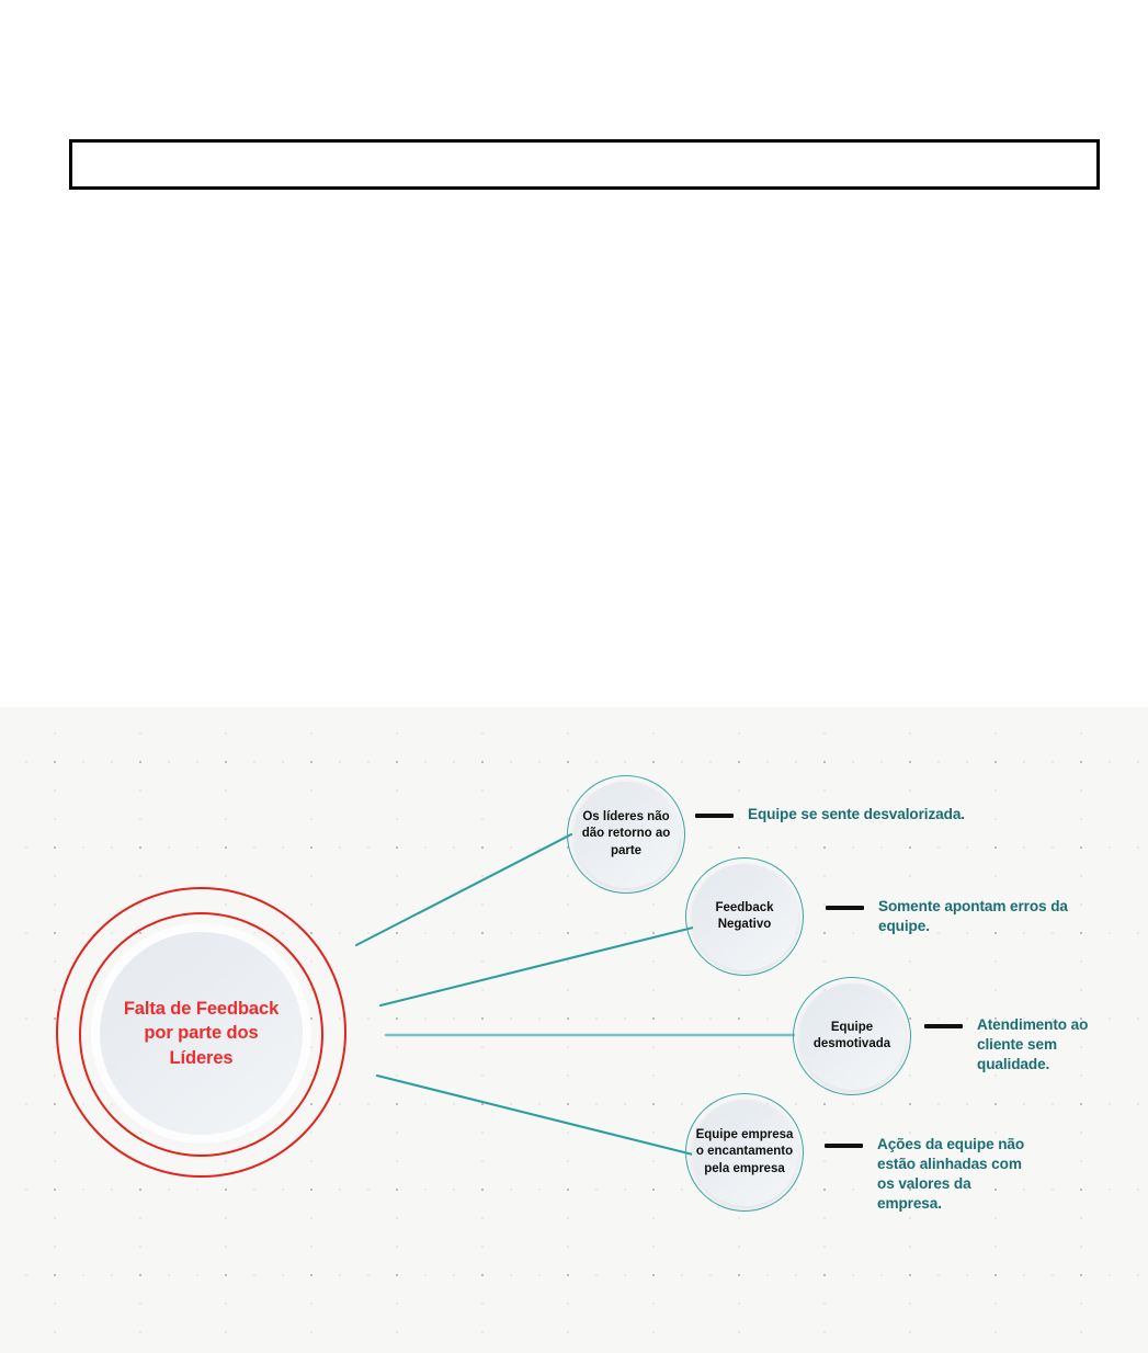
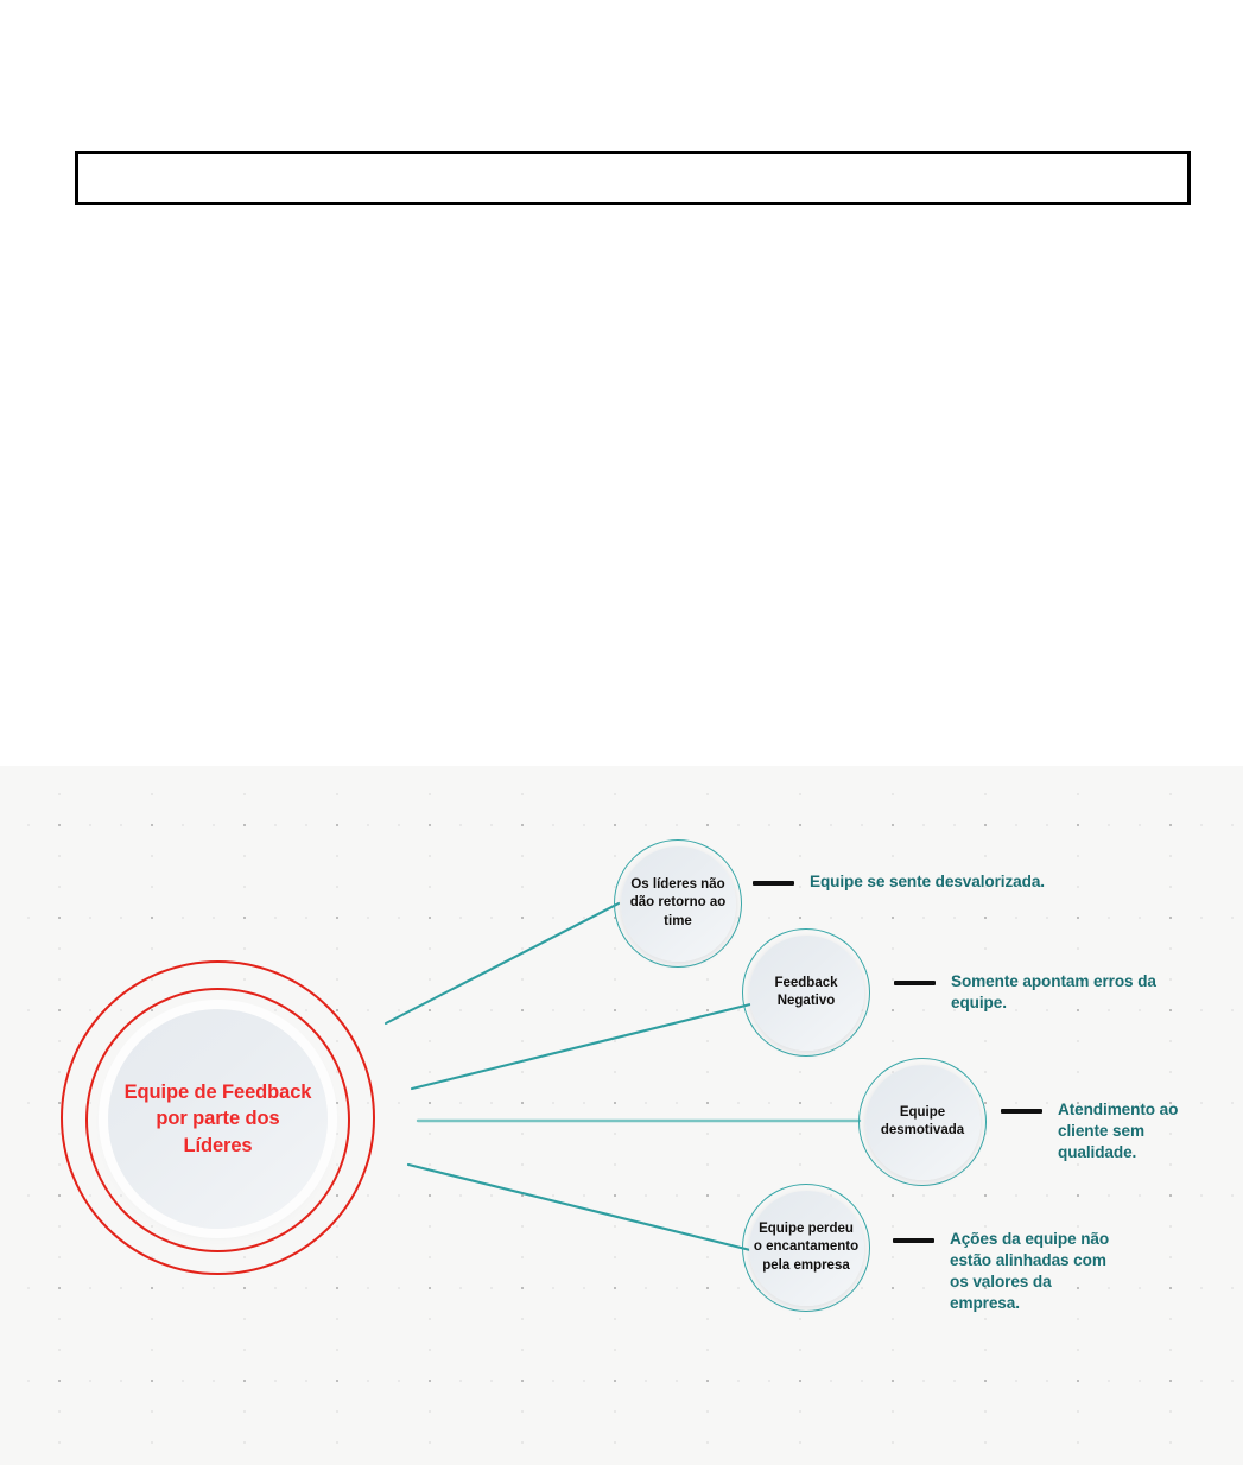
- Falta de Feedback por parte dos Líderes
+ Equipe de Feedback por parte dos Líderes
- Os líderes não dão retorno ao parte
+ Os líderes não dão retorno ao time
  Feedback Negativo
  Equipe desmotivada
- Equipe empresa o encantamento pela empresa
+ Equipe perdeu o encantamento pela empresa
  Equipe se sente desvalorizada.
  Somente apontam erros da equipe.
  Atendimento ao cliente sem qualidade.
  Ações da equipe não estão alinhadas com os valores da empresa.
